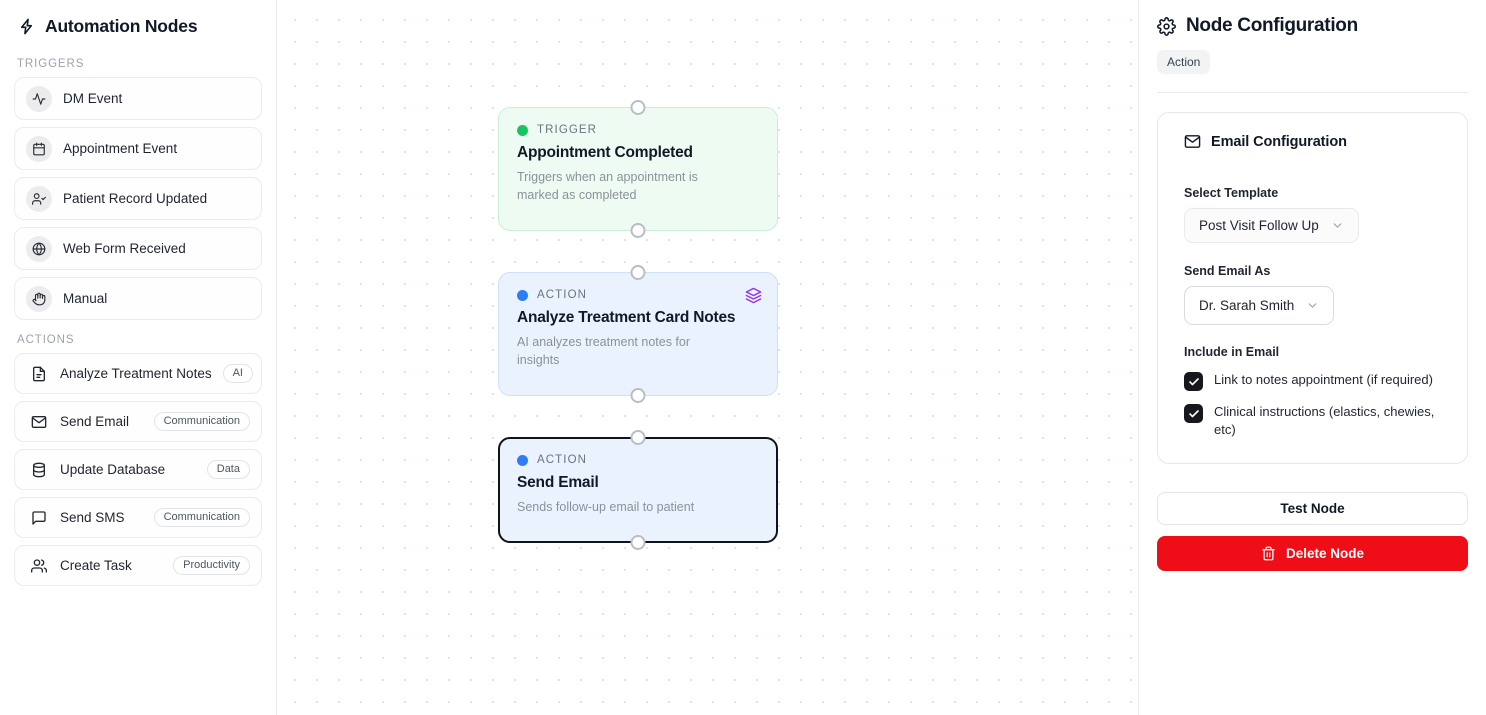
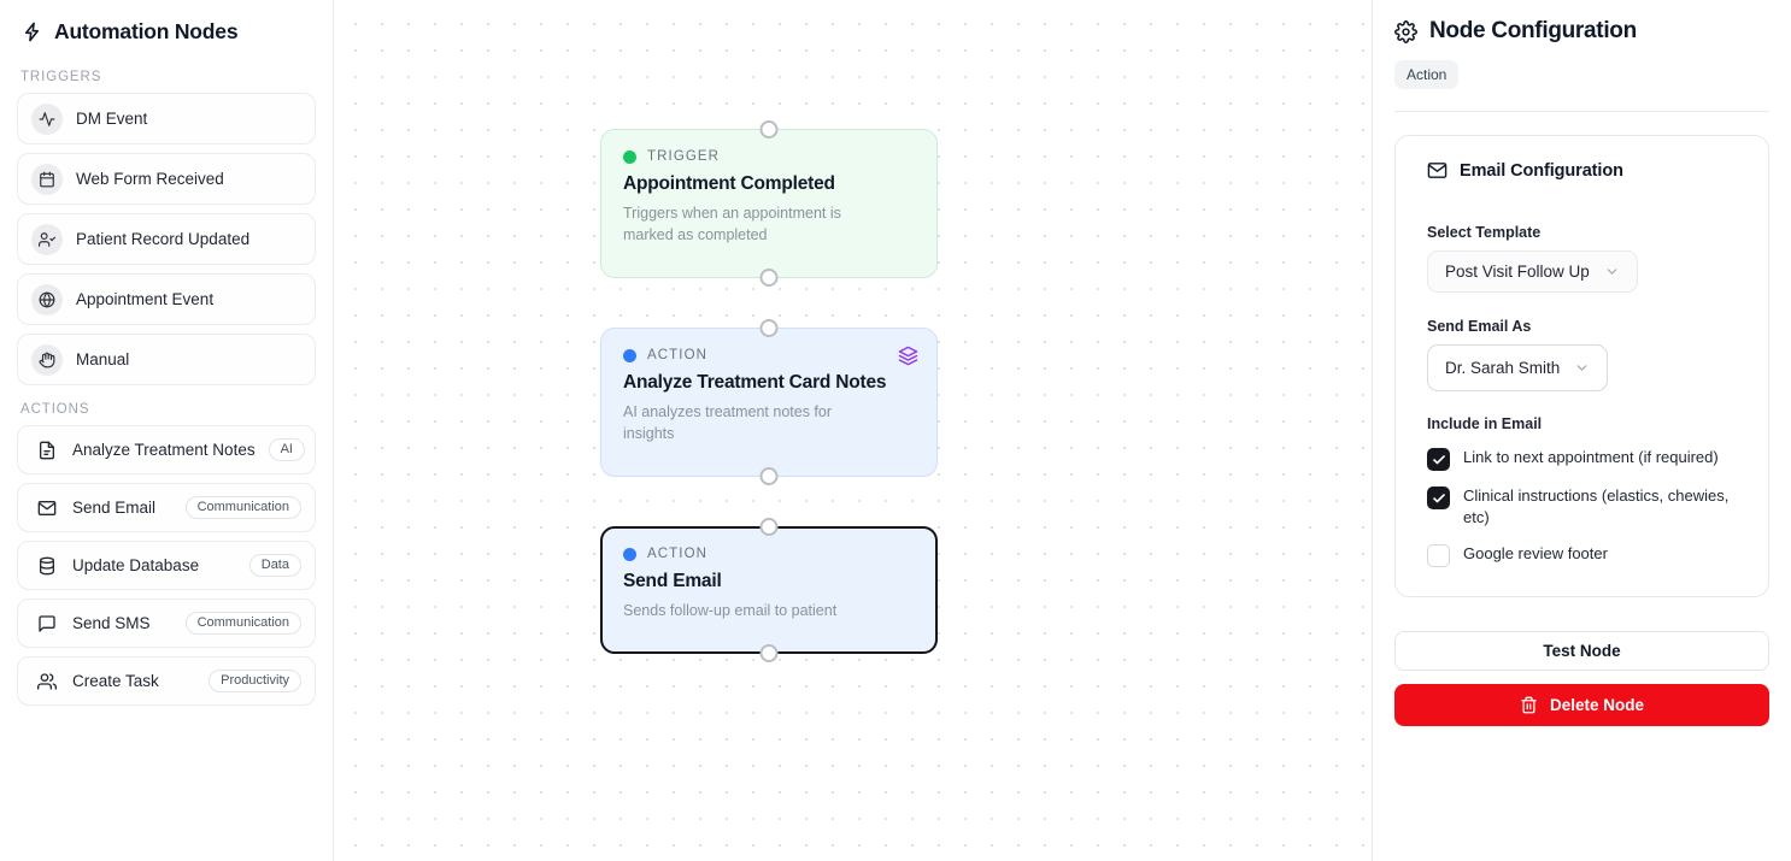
  Automation Nodes
  TRIGGERS
  DM Event
- Appointment Event
+ Web Form Received
  Patient Record Updated
- Web Form Received
+ Appointment Event
  Manual
  ACTIONS
  Analyze Treatment Notes
  AI
  Send Email
  Communication
  Update Database
  Data
  Send SMS
  Communication
  Create Task
  Productivity
  TRIGGER
  Appointment Completed
  Triggers when an appointment is marked as completed
  ACTION
  Analyze Treatment Card Notes
  AI analyzes treatment notes for insights
  ACTION
  Send Email
  Sends follow-up email to patient
  Node Configuration
  Action
  Email Configuration
  Select Template
  Post Visit Follow Up
  Send Email As
  Dr. Sarah Smith
  Include in Email
- Link to notes appointment (if required)
+ Link to next appointment (if required)
  Clinical instructions (elastics, chewies, etc)
+ Google review footer
  Test Node
  Delete Node
